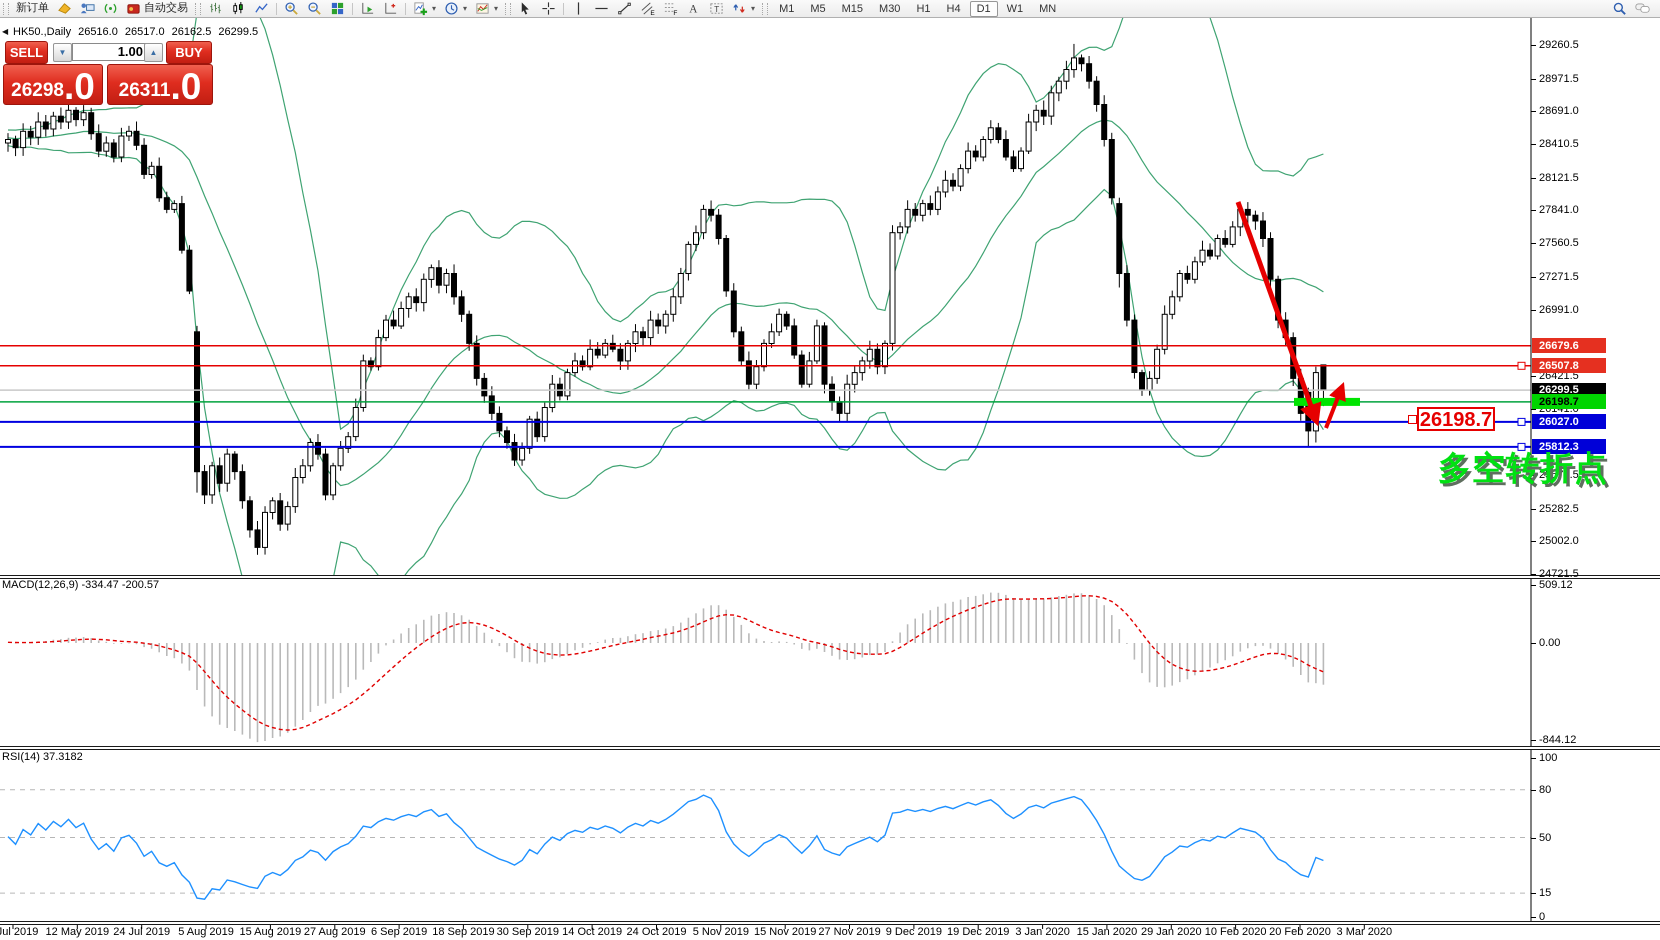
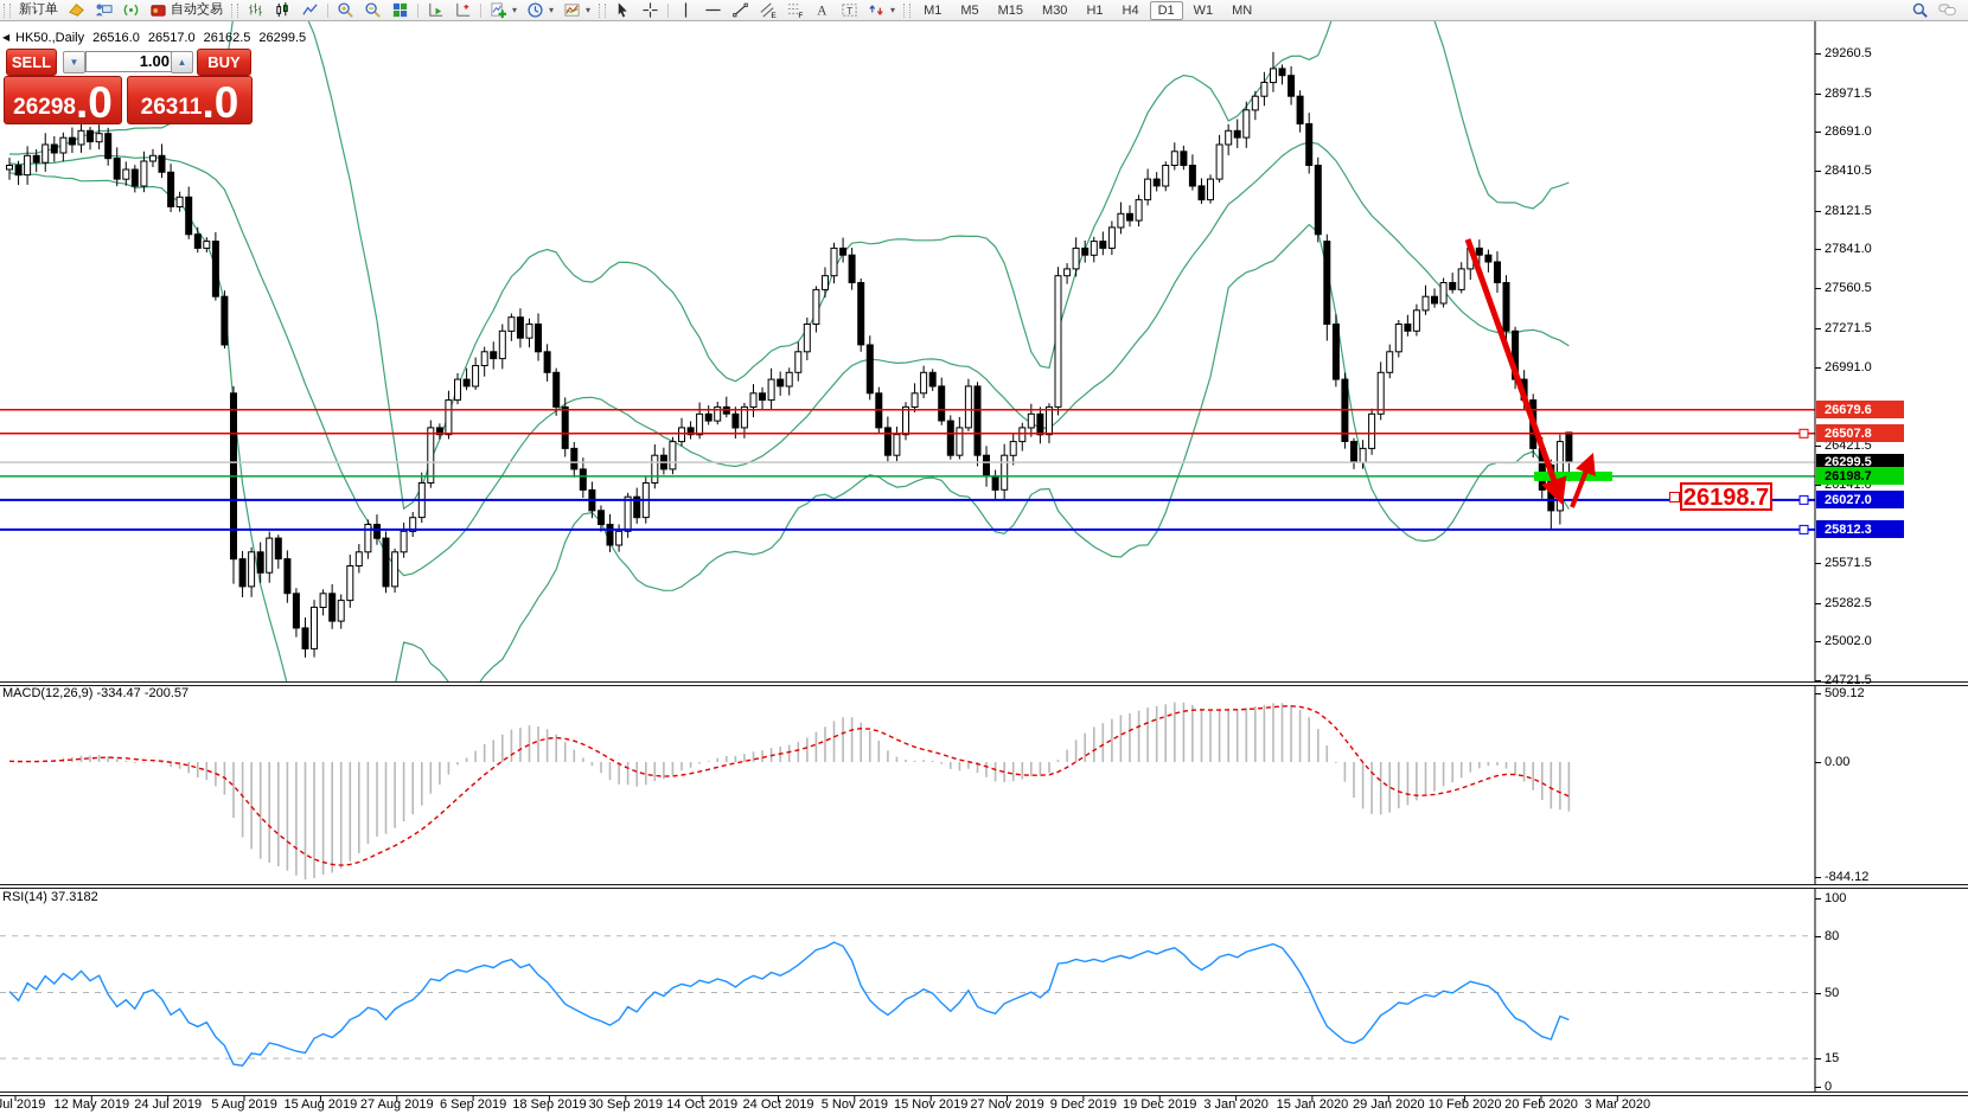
  新订单
  自动交易
  ▾
  ▾
  ▾
  A
  T
  ▾
  M1
  M5
  M15
  M30
  H1
  H4
  D1
  W1
  MN
  ◀
  HK50.,Daily 26516.0 26517.0 26162.5 26299.5
  SELL
  ▼
  1.00
  ▲
  BUY
  26298
  .0
  26311
  .0
  MACD(12,26,9) -334.47 -200.57
  RSI(14) 37.3182
  26198.7
- 多空转折点
  29260.5
  28971.5
  28691.0
  28410.5
  28121.5
  27841.0
  27560.5
  27271.5
  26991.0
  26421.5
  25571.5
  25282.5
  25002.0
  24721.5
  509.12
  0.00
  -844.12
  100
  80
  50
  15
  0
  26679.6
  26507.8
  26299.5
  26198.7
  26027.0
  25812.3
  ul 2019
  12 May 2019
  24 Jul 2019
  5 Aug 2019
  15 Aug 2019
  27 Aug 2019
  6 Sep 2019
  18 Sep 2019
  30 Sep 2019
  14 Oct 2019
  24 Oct 2019
  5 Nov 2019
  15 Nov 2019
  27 Nov 2019
  9 Dec 2019
  19 Dec 2019
  3 Jan 2020
  15 Jan 2020
  29 Jan 2020
  10 Feb 2020
  20 Feb 2020
  3 Mar 2020
